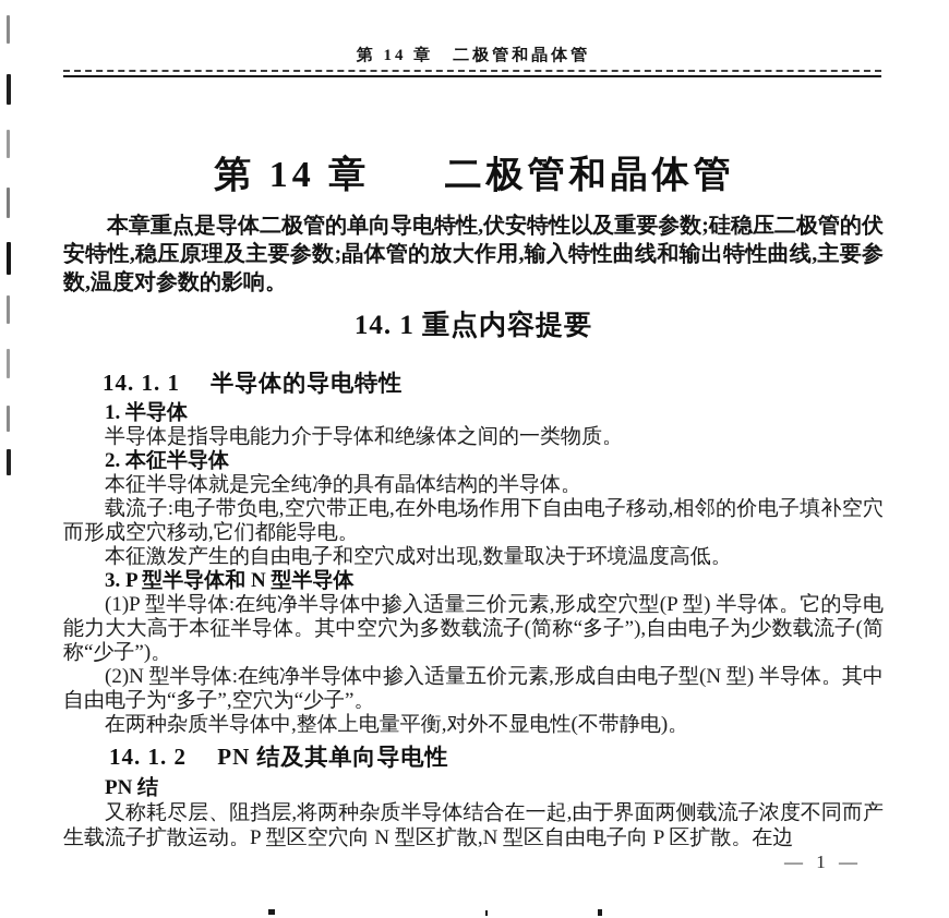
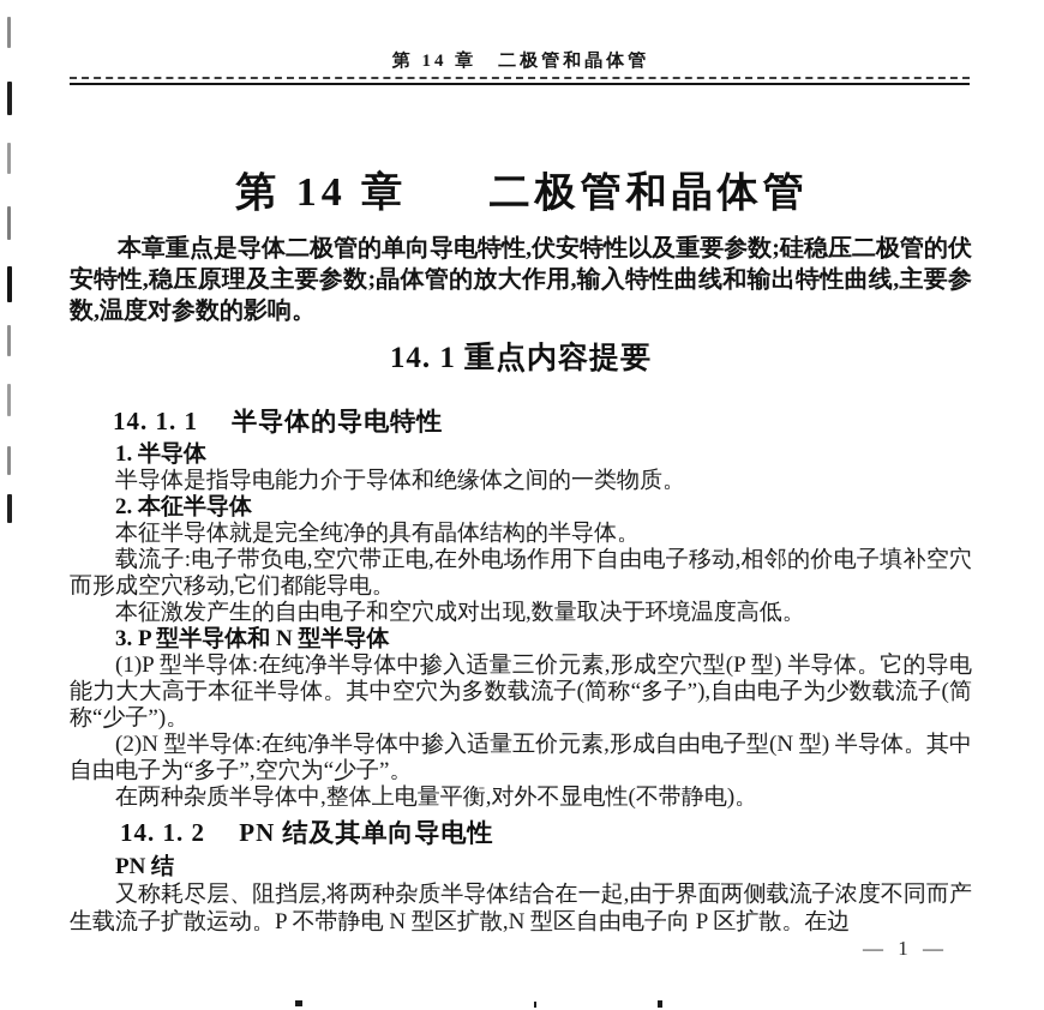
  第 14 章 二极管和晶体管
  第 14 章 二极管和晶体管
  本章重点是导体二极管的单向导电特性,伏安特性以及重要参数;硅稳压二极管的伏安特性,稳压原理及主要参数;晶体管的放大作用,输入特性曲线和输出特性曲线,主要参数,温度对参数的影响。
  14. 1 重点内容提要
  14. 1. 1 半导体的导电特性
  1. 半导体
  半导体是指导电能力介于导体和绝缘体之间的一类物质。
  2. 本征半导体
  本征半导体就是完全纯净的具有晶体结构的半导体。
  载流子:电子带负电,空穴带正电,在外电场作用下自由电子移动,相邻的价电子填补空穴而形成空穴移动,它们都能导电。
  本征激发产生的自由电子和空穴成对出现,数量取决于环境温度高低。
  3. P 型半导体和 N 型半导体
  (1)P 型半导体:在纯净半导体中掺入适量三价元素,形成空穴型(P 型) 半导体。它的导电能力大大高于本征半导体。其中空穴为多数载流子(简称“多子”),自由电子为少数载流子(简称“少子”)。
  (2)N 型半导体:在纯净半导体中掺入适量五价元素,形成自由电子型(N 型) 半导体。其中自由电子为“多子”,空穴为“少子”。
  在两种杂质半导体中,整体上电量平衡,对外不显电性(不带静电)。
  14. 1. 2 PN 结及其单向导电性
  PN 结
- 又称耗尽层、阻挡层,将两种杂质半导体结合在一起,由于界面两侧载流子浓度不同而产生载流子扩散运动。P 型区空穴向 N 型区扩散,N 型区自由电子向 P 区扩散。在边
+ 又称耗尽层、阻挡层,将两种杂质半导体结合在一起,由于界面两侧载流子浓度不同而产生载流子扩散运动。P 不带静电 N 型区扩散,N 型区自由电子向 P 区扩散。在边
  — 1 —
